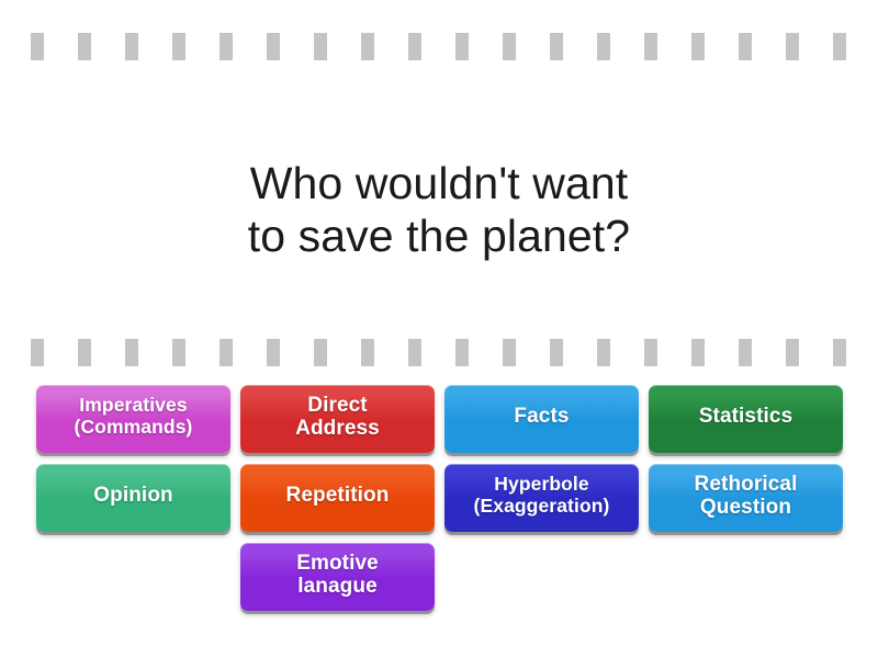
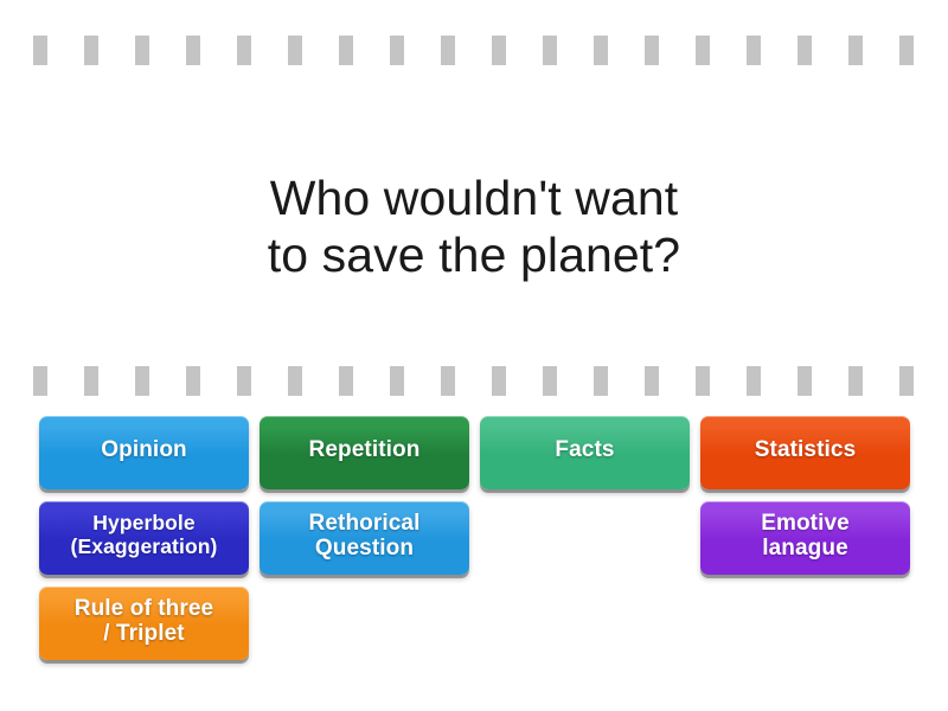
  Who wouldn't want
  to save the planet?
- Imperatives
- (Commands)
- Direct
- Address
- Facts
+ Opinion
- Statistics
+ Repetition
- Opinion
+ Facts
- Repetition
+ Statistics
  Hyperbole
  (Exaggeration)
  Rethorical
  Question
  Emotive
  lanague
+ Rule of three
+ / Triplet
